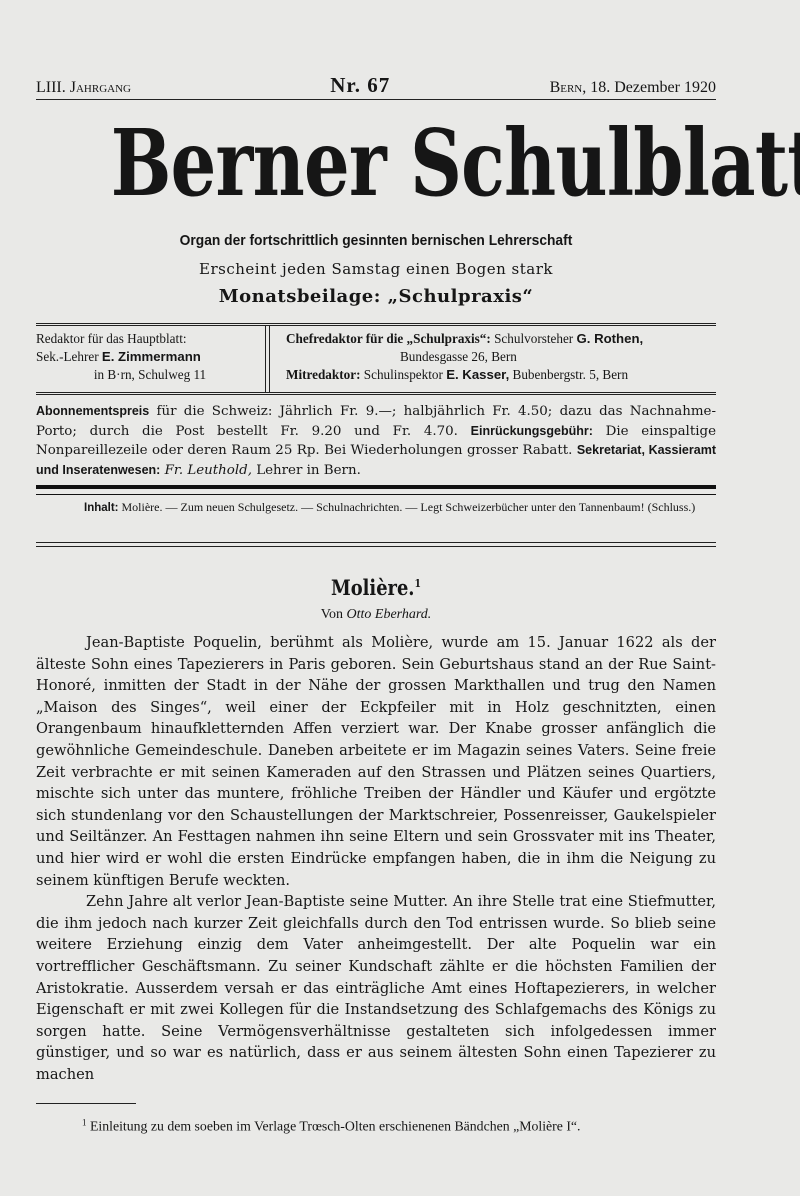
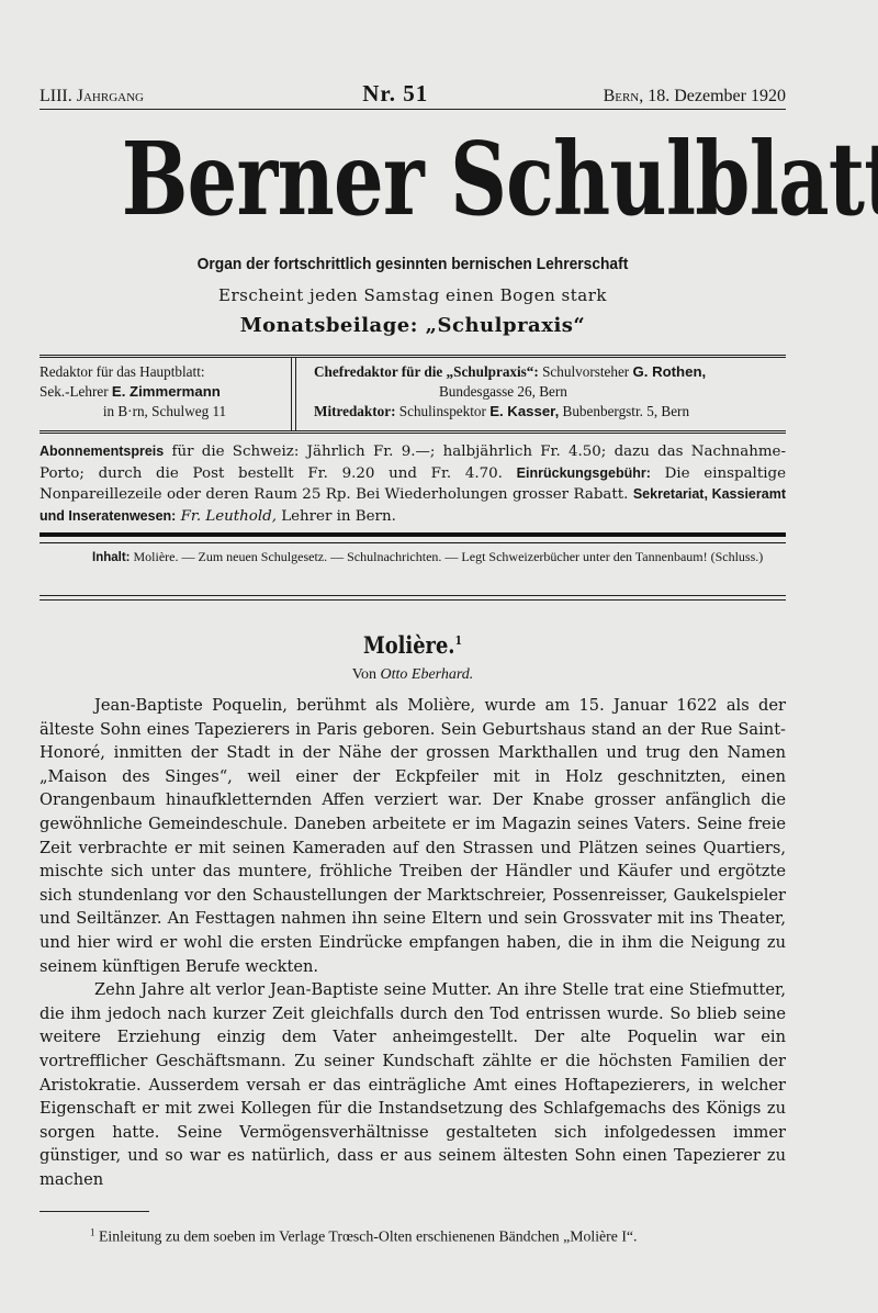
  LIII. Jahrgang
- Nr. 67
+ Nr. 51
  Bern, 18. Dezember 1920
  Berner Schulblat
  Organ der fortschrittlich gesinnten bernischen Lehrerschaft
  Erscheint jeden Samstag einen Bogen stark
  Monatsbeilage: „Schulpraxis“
  Redaktor für das Hauptblatt:
  Sek.-Lehrer E. Zimmermann
  in B·rn, Schulweg 11
  Chefredaktor für die „Schulpraxis“: Schulvorsteher G. Rothen,
  Bundesgasse 26, Bern
  Mitredaktor: Schulinspektor E. Kasser, Bubenbergstr. 5, Bern
  Abonnementspreis für die Schweiz: Jährlich Fr. 9.—; halbjährlich Fr. 4.50; dazu das Nachnahme-Porto; durch die Post bestellt Fr. 9.20 und Fr. 4.70. Einrückungsgebühr: Die einspaltige Nonpareillezeile oder deren Raum 25 Rp. Bei Wiederholungen grosser Rabatt. Sekretariat, Kassieramt und Inseratenwesen: Fr. Leuthold, Lehrer in Bern.
  Inhalt: Molière. — Zum neuen Schulgesetz. — Schulnachrichten. — Legt Schweizerbücher unter den Tannenbaum! (Schluss.)
  Molière.1
  Von Otto Eberhard.
  Jean-Baptiste Poquelin, berühmt als Molière, wurde am 15. Januar 1622 als der älteste Sohn eines Tapezierers in Paris geboren. Sein Geburtshaus stand an der Rue Saint-Honoré, inmitten der Stadt in der Nähe der grossen Markthallen und trug den Namen „Maison des Singes“, weil einer der Eckpfeiler mit in Holz geschnitzten, einen Orangenbaum hinaufkletternden Affen verziert war. Der Knabe grosser anfänglich die gewöhnliche Gemeindeschule. Daneben arbeitete er im Magazin seines Vaters. Seine freie Zeit verbrachte er mit seinen Kameraden auf den Strassen und Plätzen seines Quartiers, mischte sich unter das muntere, fröhliche Treiben der Händler und Käufer und ergötzte sich stundenlang vor den Schaustellungen der Marktschreier, Possenreisser, Gaukelspieler und Seiltänzer. An Festtagen nahmen ihn seine Eltern und sein Grossvater mit ins Theater, und hier wird er wohl die ersten Eindrücke empfangen haben, die in ihm die Neigung zu seinem künftigen Berufe weckten.
  Zehn Jahre alt verlor Jean-Baptiste seine Mutter. An ihre Stelle trat eine Stiefmutter, die ihm jedoch nach kurzer Zeit gleichfalls durch den Tod entrissen wurde. So blieb seine weitere Erziehung einzig dem Vater anheimgestellt. Der alte Poquelin war ein vortrefflicher Geschäftsmann. Zu seiner Kundschaft zählte er die höchsten Familien der Aristokratie. Ausserdem versah er das einträgliche Amt eines Hoftapezierers, in welcher Eigenschaft er mit zwei Kollegen für die Instandsetzung des Schlafgemachs des Königs zu sorgen hatte. Seine Vermögensverhältnisse gestalteten sich infolgedessen immer günstiger, und so war es natürlich, dass er aus seinem ältesten Sohn einen Tapezierer zu machen
  1 Einleitung zu dem soeben im Verlage Trœsch-Olten erschienenen Bändchen „Molière I“.
